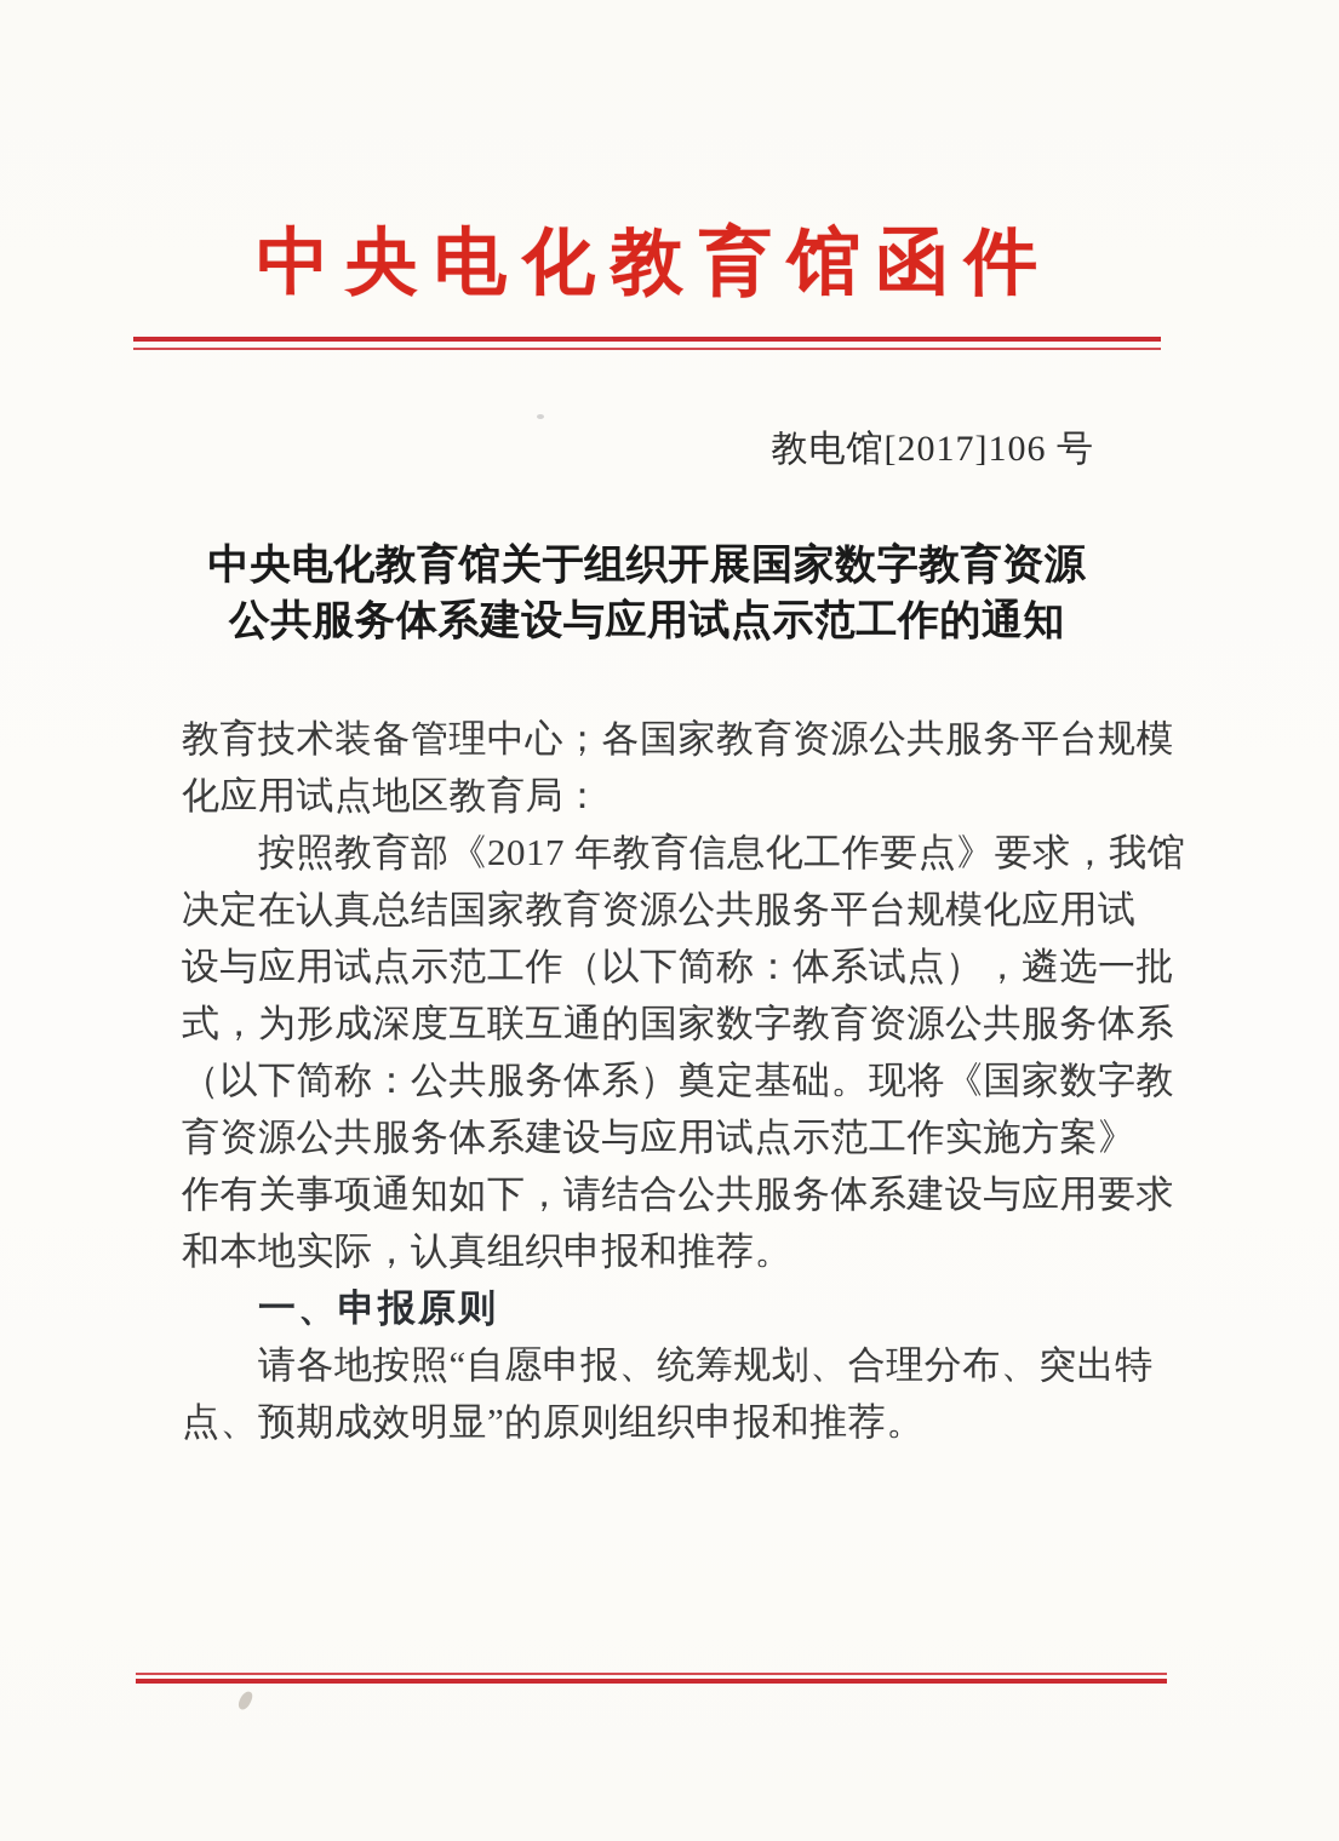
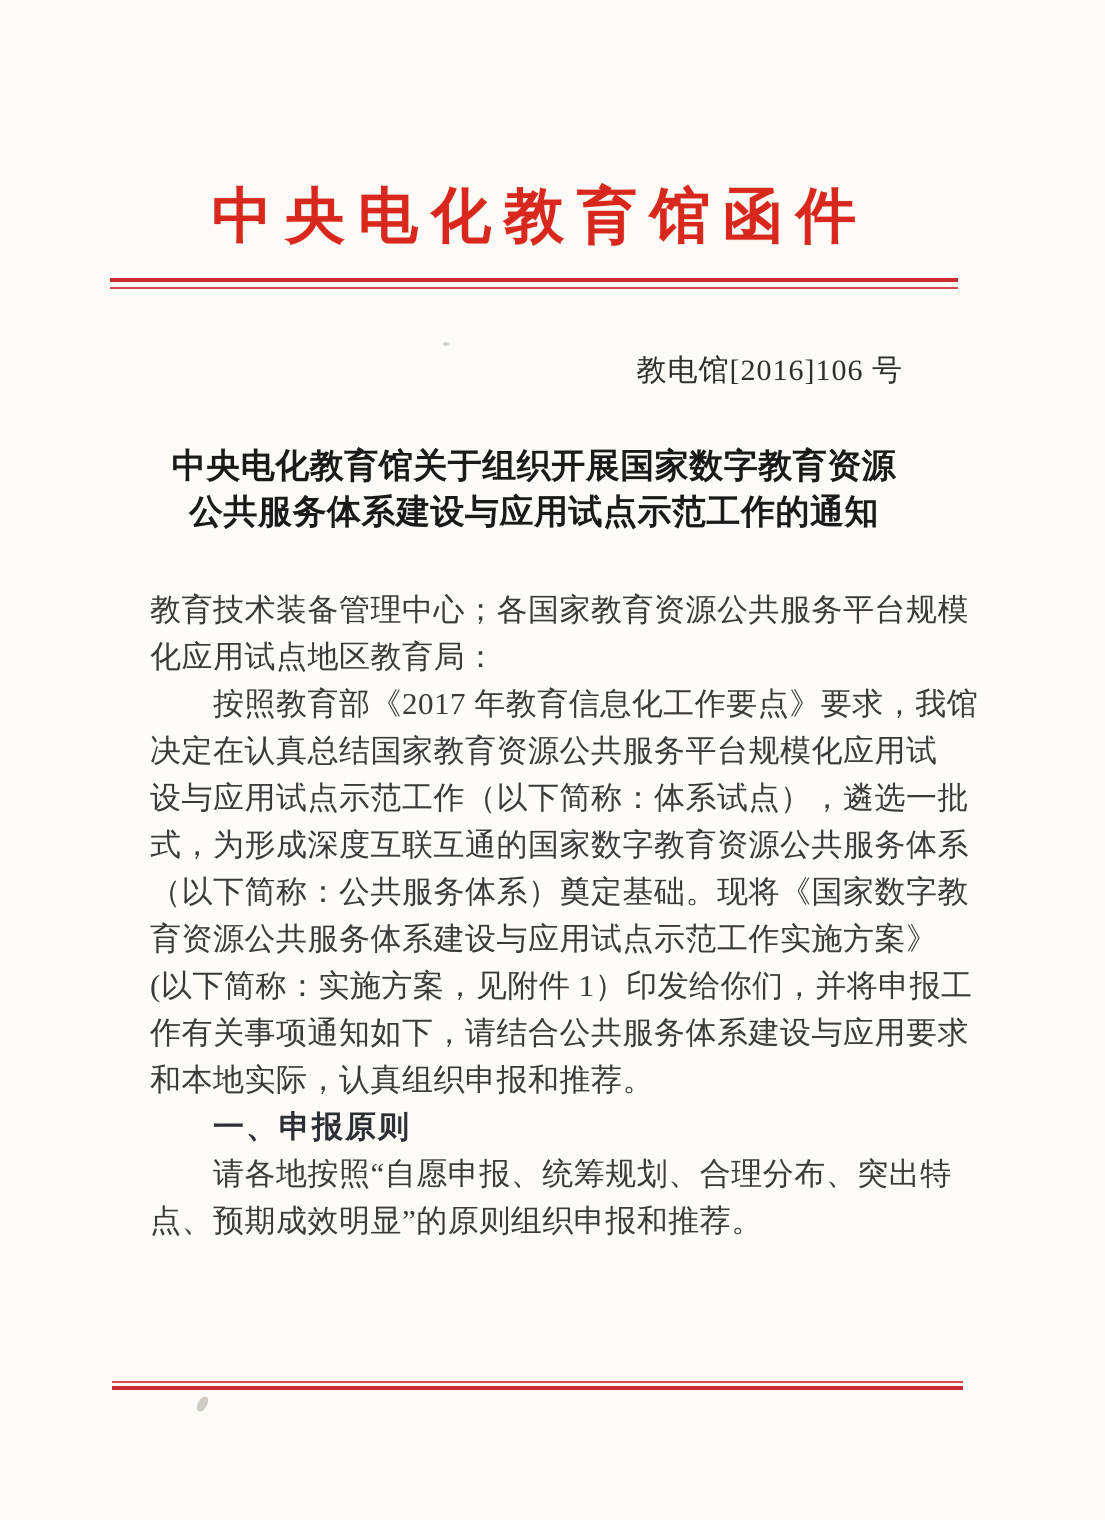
  中央电化教育馆函件
- 教电馆[2017]106 号
+ 教电馆[2016]106 号
  中央电化教育馆关于组织开展国家数字教育资源
  公共服务体系建设与应用试点示范工作的通知
  教育技术装备管理中心；各国家教育资源公共服务平台规模
  化应用试点地区教育局：
  按照教育部《2017 年教育信息化工作要点》要求，我馆
  决定在认真总结国家教育资源公共服务平台规模化应用试
  设与应用试点示范工作（以下简称：体系试点），遴选一批
  式，为形成深度互联互通的国家数字教育资源公共服务体系
  （以下简称：公共服务体系）奠定基础。现将《国家数字教
  育资源公共服务体系建设与应用试点示范工作实施方案》
+ (以下简称：实施方案，见附件 1）印发给你们，并将申报工
  作有关事项通知如下，请结合公共服务体系建设与应用要求
  和本地实际，认真组织申报和推荐。
  一、申报原则
  请各地按照“自愿申报、统筹规划、合理分布、突出特
  点、预期成效明显”的原则组织申报和推荐。
